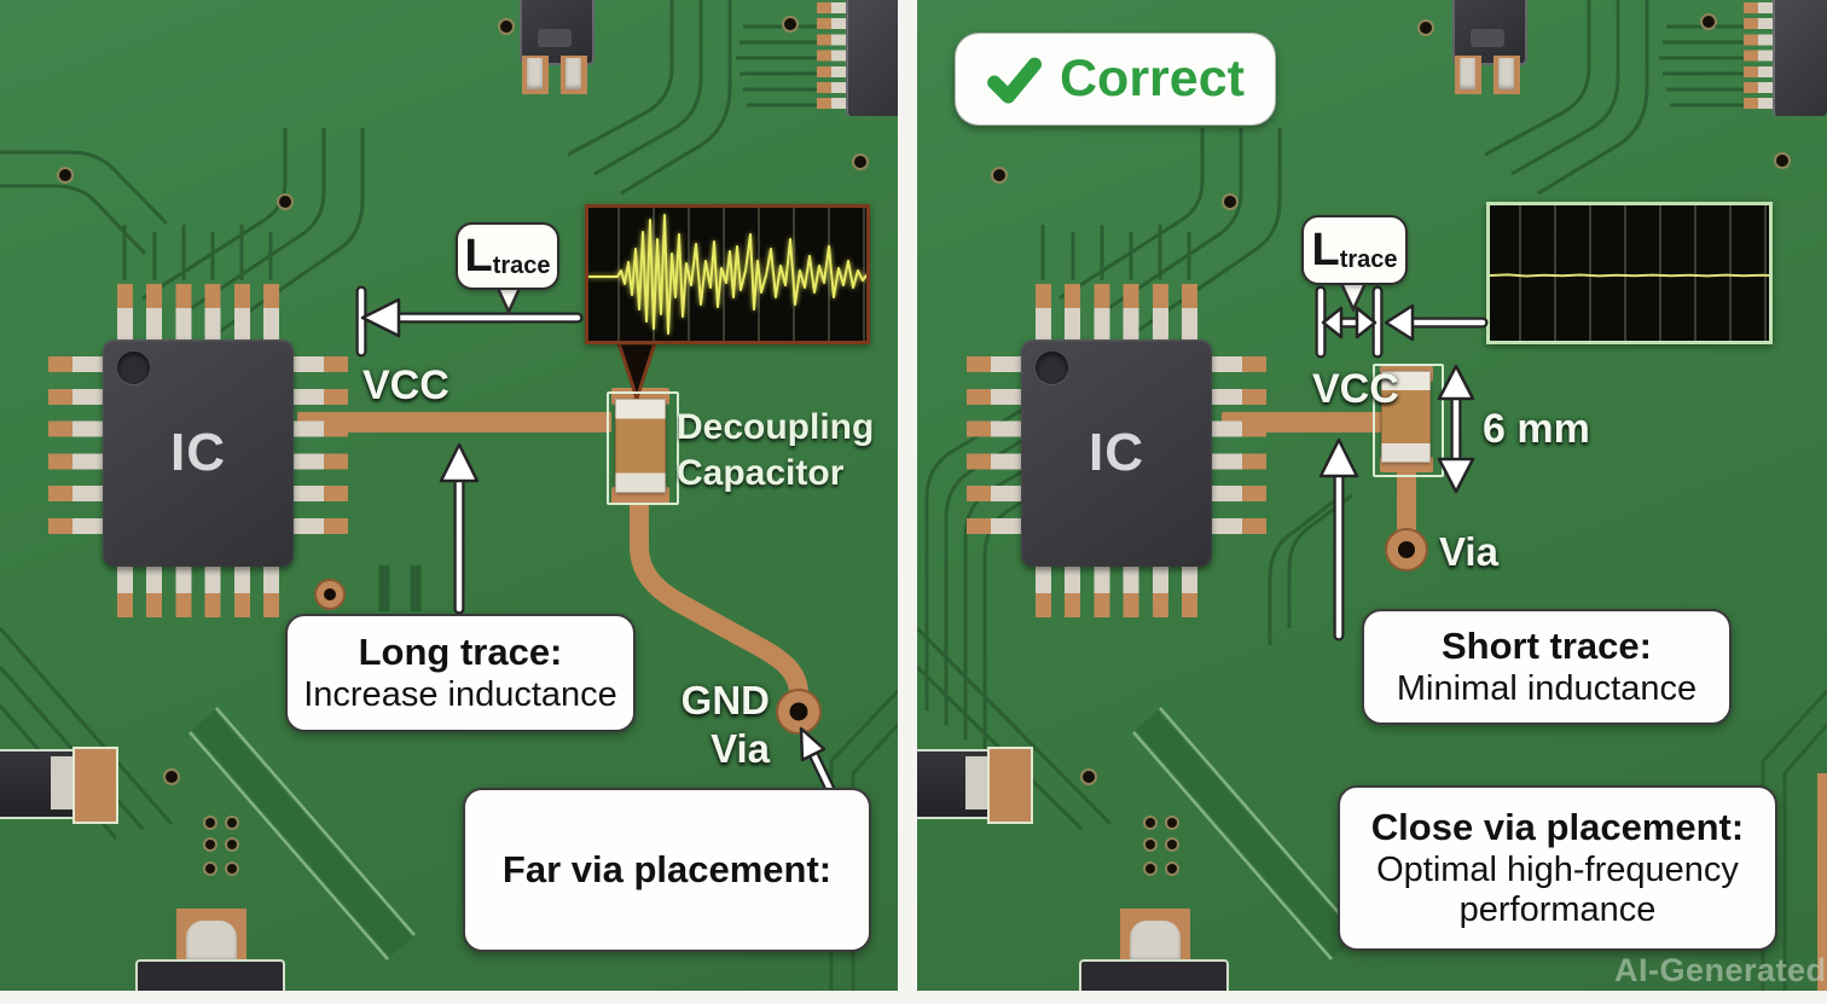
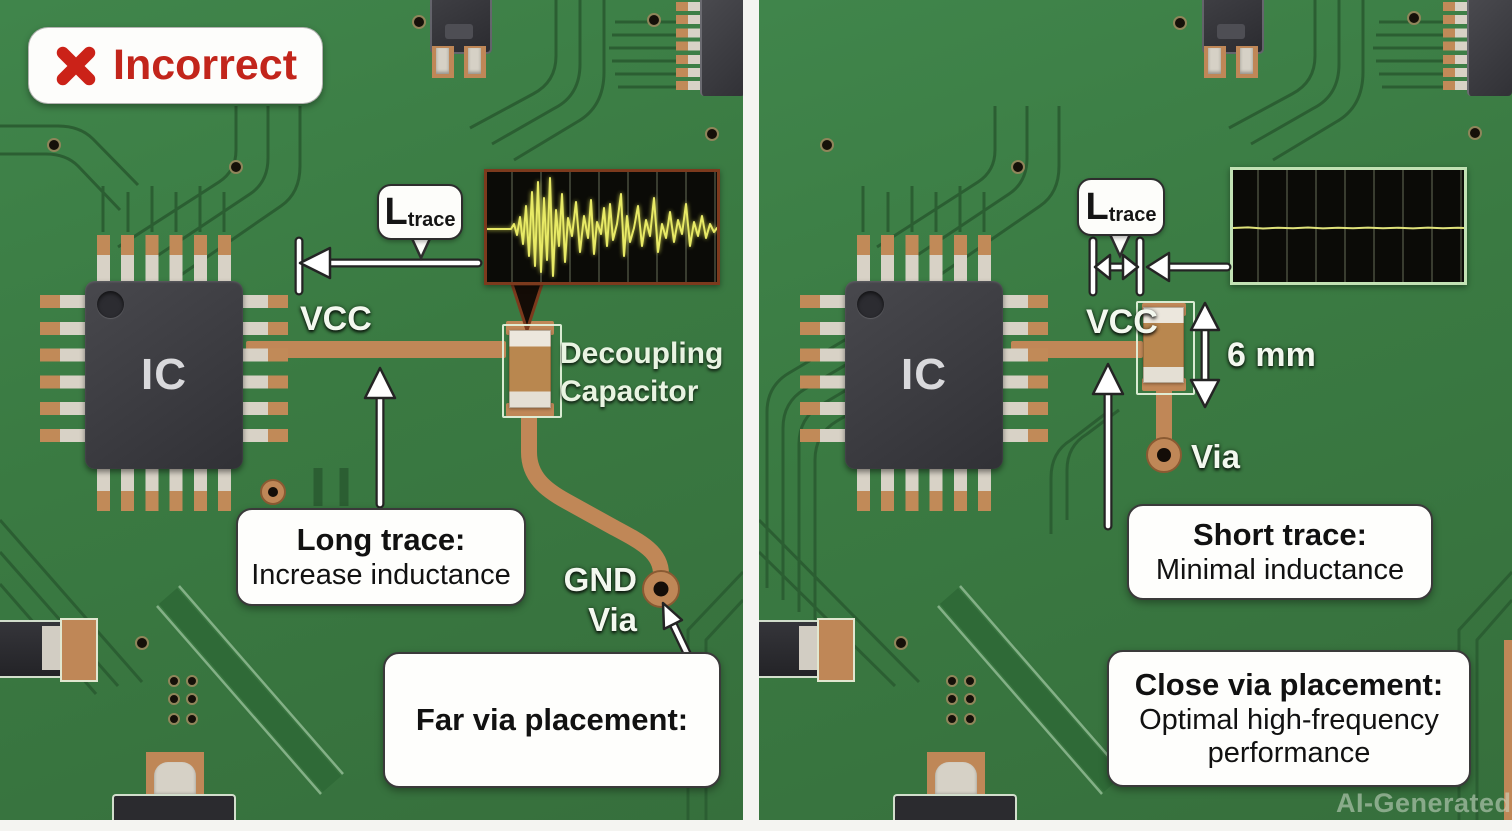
  IC
  VCC
  Decoupling
  Capacitor
  GND
  Via
  L
  trace
  Long trace:
  Increase inductance
  Far via placement:
+ Incorrect
  IC
  VCC
  6 mm
  Via
  L
  trace
  Short trace:
  Minimal inductance
  Close via placement:
  Optimal high-frequency performance
- Correct
  AI-Generated
